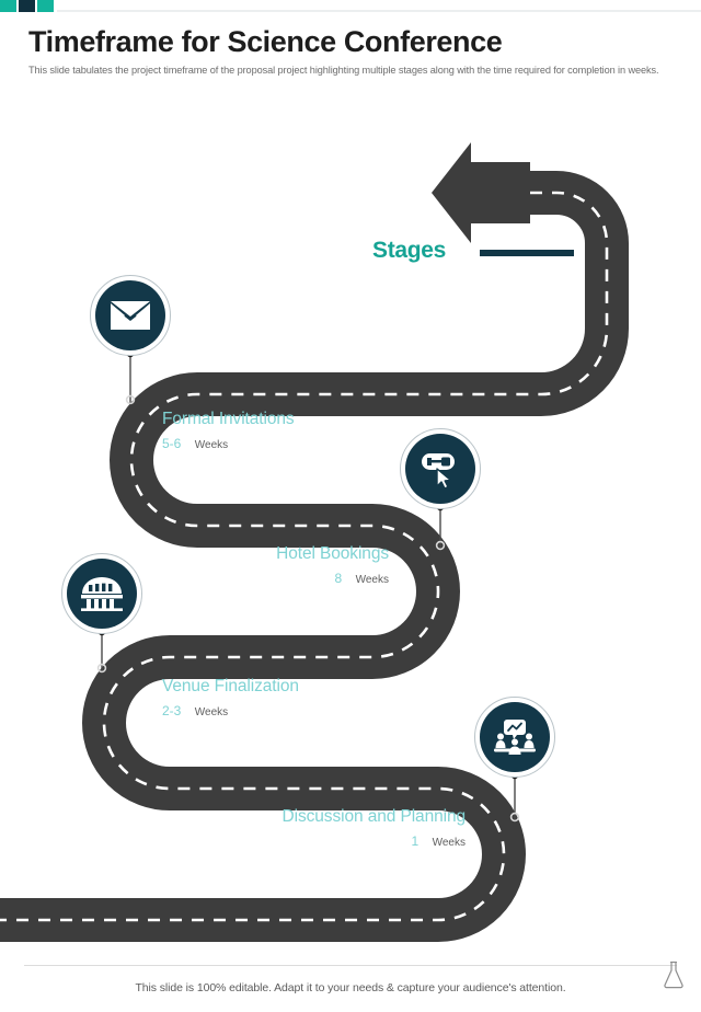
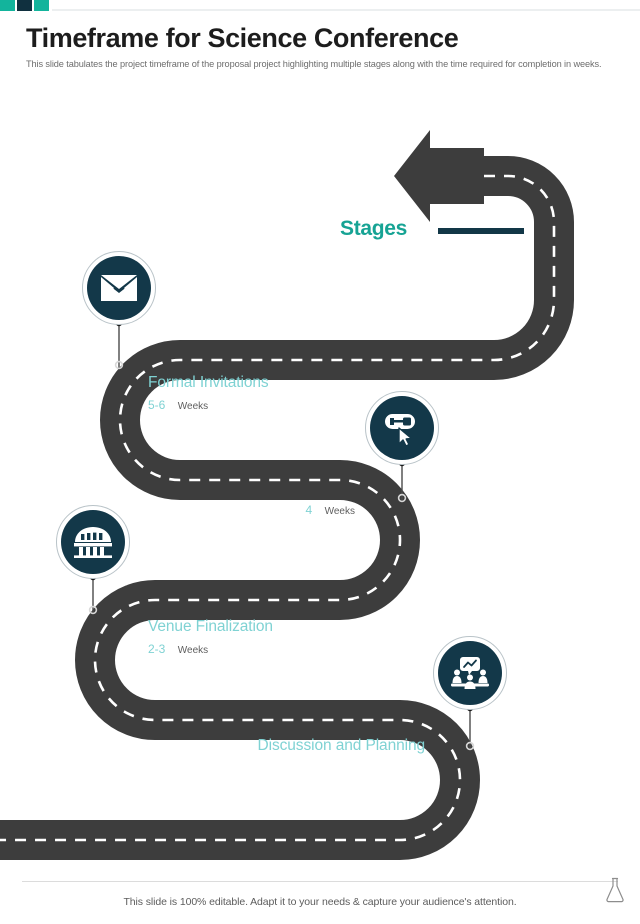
  Timeframe for Science Conference
  This slide tabulates the project timeframe of the proposal project highlighting multiple stages along with the time required for completion in weeks.
  Stages
  Formal Invitations
  5-6 Weeks
- Hotel Bookings
- 8 Weeks
+ 4 Weeks
  Venue Finalization
  2-3 Weeks
  Discussion and Planning
- 1 Weeks
  This slide is 100% editable. Adapt it to your needs & capture your audience's attention.
